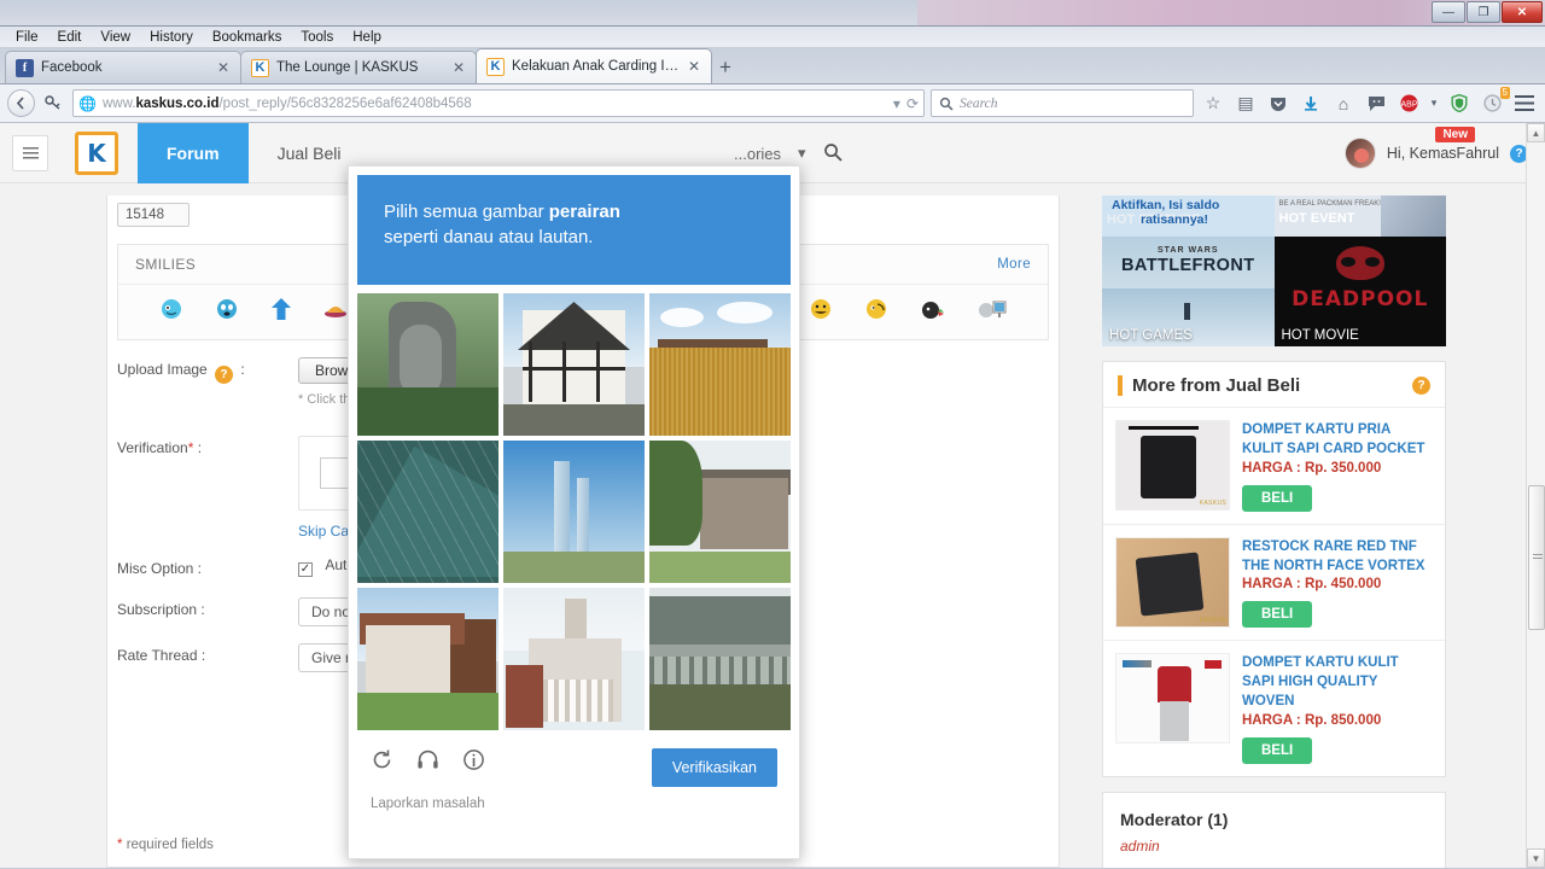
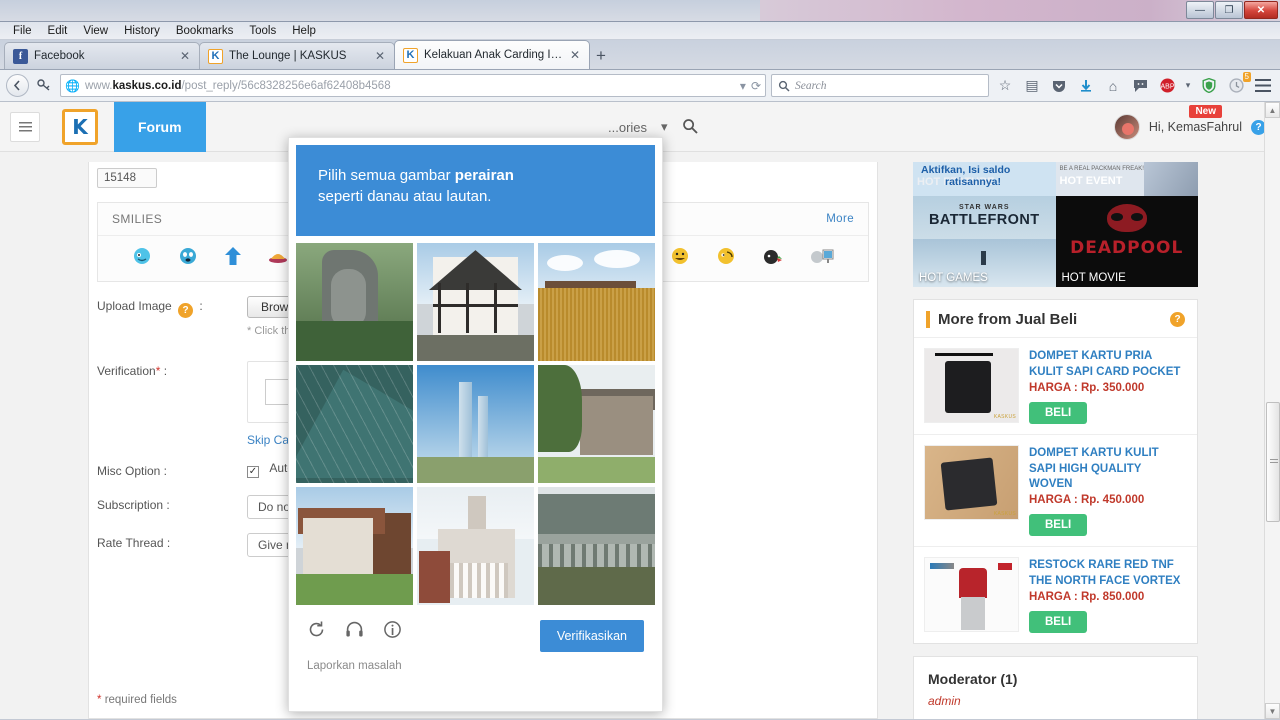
  —
  ❐
  ✕
  File
  Edit
  View
  History
  Bookmarks
  Tools
  Help
  f
  Facebook
  ✕
  K
  The Lounge | KASKUS
  ✕
  K
  Kelakuan Anak Carding Ind
  ✕
  +
  🌐
  www.kaskus.co.id/post_reply/56c8328256e6af62408b4568
  ▾
  ⟳
  Search
  ☆
  ▤
  ⌂
  ▾
  5
  K
  Forum
- Jual Beli
  ...ories
  ▾
  Hi, KemasFahrul
  ?
  New
  15148
  SMILIES
  More
  Upload Image ? :
  * Click t
  Verification* :
  Skip Ca
  Misc Option :
  Subscription :
  Do no
  Rate Thread :
  * required fields
  Aktifkan, Isi saldo
  HOT FEATURE
  ratisannya!
  HOT EVENT
  BATTLEFRONT
  HOT GAMES
  DEADPOOL
  HOT MOVIE
  More from Jual Beli
  ?
  DOMPET KARTU PRIA KULIT SAPI CARD POCKET
  HARGA : Rp. 350.000
  BELI
- RESTOCK RARE RED TNF THE NORTH FACE VORTEX
+ DOMPET KARTU KULIT SAPI HIGH QUALITY WOVEN
  HARGA : Rp. 450.000
  BELI
- DOMPET KARTU KULIT SAPI HIGH QUALITY WOVEN
+ RESTOCK RARE RED TNF THE NORTH FACE VORTEX
  HARGA : Rp. 850.000
  BELI
  Moderator (1)
  admin
  Pilih semua gambar perairan
  seperti danau atau lautan.
  Verifikasikan
  Laporkan masalah
  ▲
  ▼
